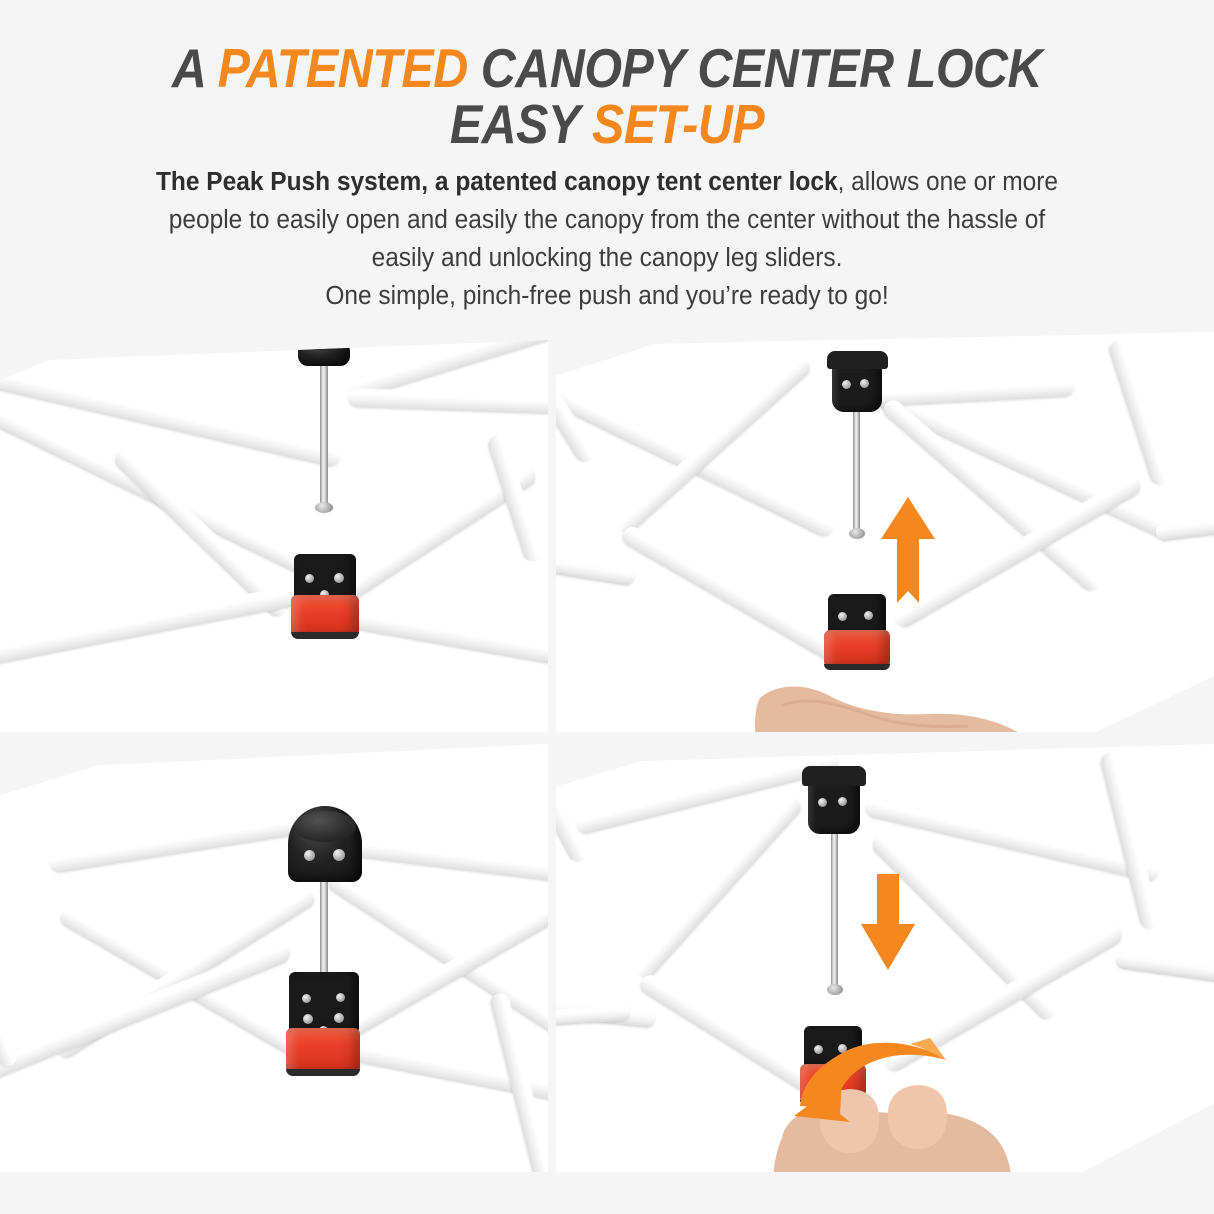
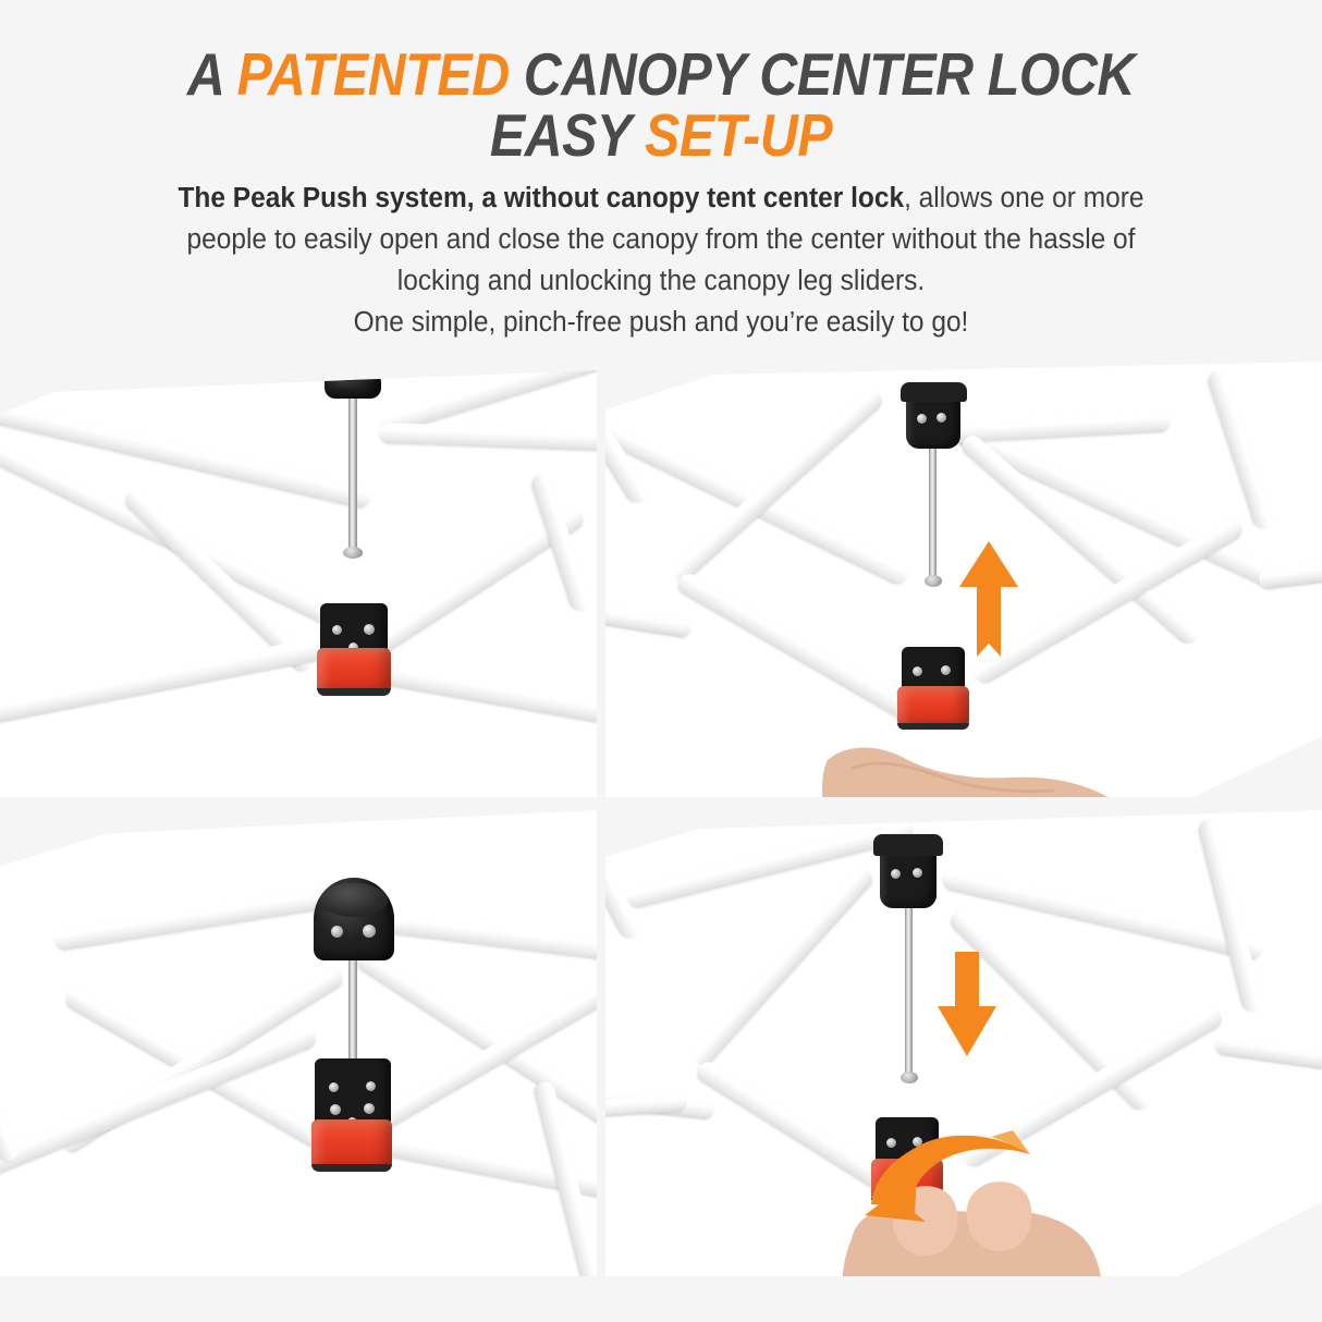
  A PATENTED CANOPY CENTER LOCK
  EASY SET-UP
- The Peak Push system, a patented canopy tent center lock, allows one or more
+ The Peak Push system, a without canopy tent center lock, allows one or more
- people to easily open and easily the canopy from the center without the hassle of
+ people to easily open and close the canopy from the center without the hassle of
- easily and unlocking the canopy leg sliders.
+ locking and unlocking the canopy leg sliders.
- One simple, pinch-free push and you’re ready to go!
+ One simple, pinch-free push and you’re easily to go!
